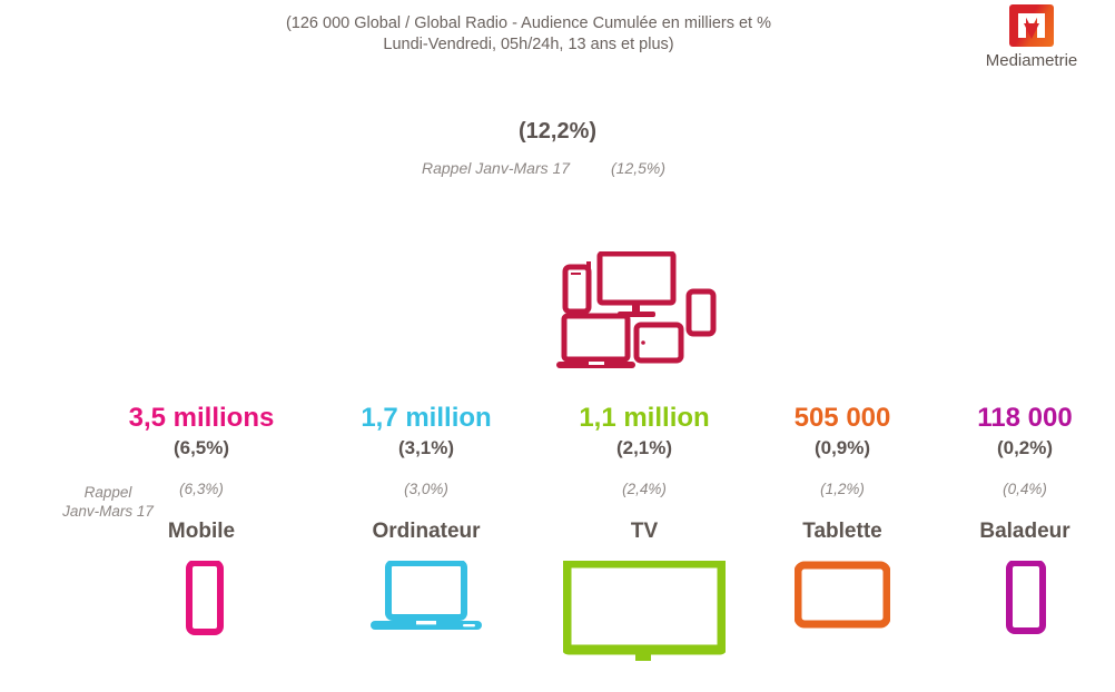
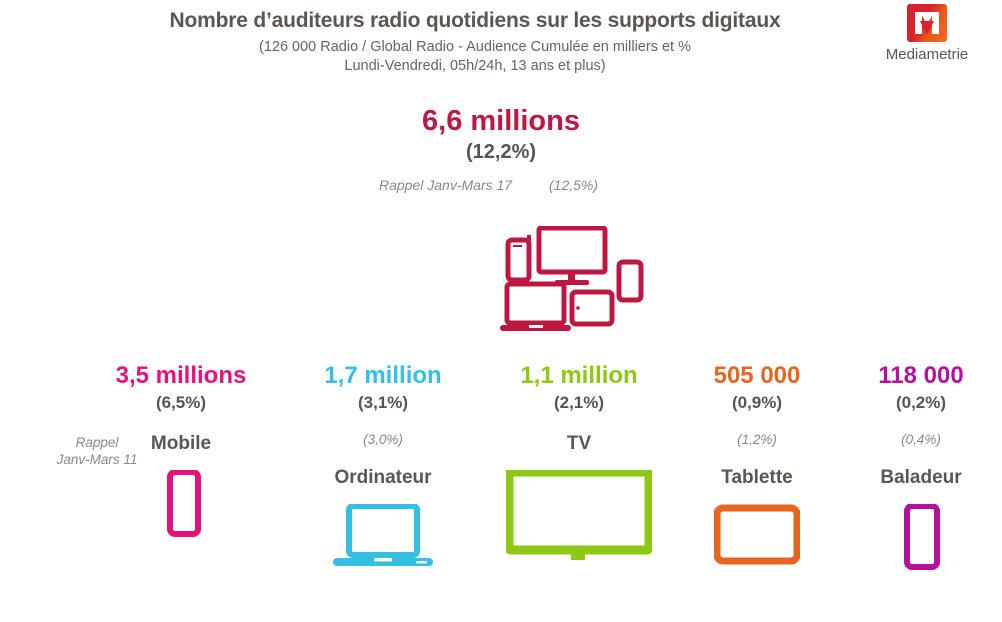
+ Nombre d’auditeurs radio quotidiens sur les supports digitaux
- (126 000 Global / Global Radio - Audience Cumulée en milliers et %
+ (126 000 Radio / Global Radio - Audience Cumulée en milliers et %
  Lundi-Vendredi, 05h/24h, 13 ans et plus)
  Mediametrie
+ 6,6 millions
  (12,2%)
  Rappel Janv-Mars 17
  (12,5%)
  Rappel
- Janv-Mars 17
+ Janv-Mars 11
  3,5 millions
  (6,5%)
- (6,3%)
  Mobile
  1,7 million
  (3,1%)
  (3,0%)
  Ordinateur
  1,1 million
  (2,1%)
- (2,4%)
  TV
  505 000
  (0,9%)
  (1,2%)
  Tablette
  118 000
  (0,2%)
  (0,4%)
  Baladeur
